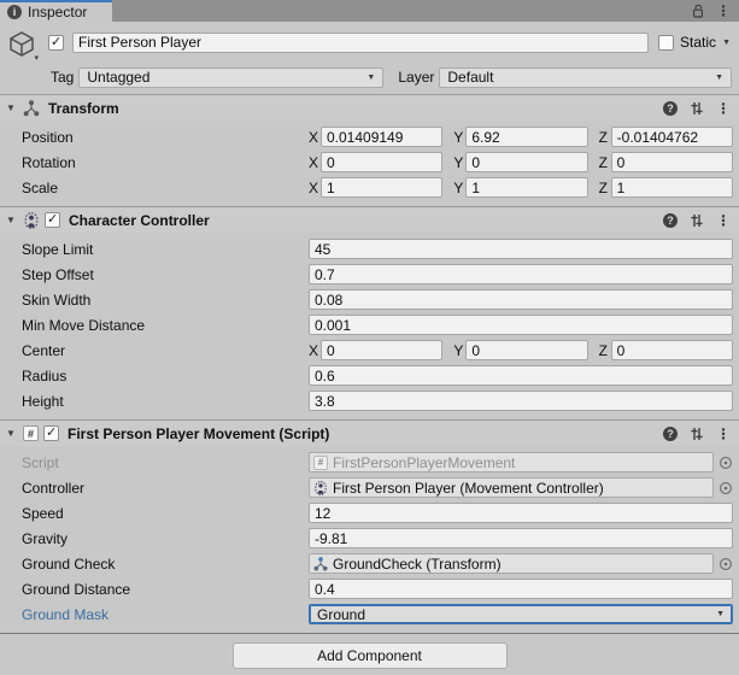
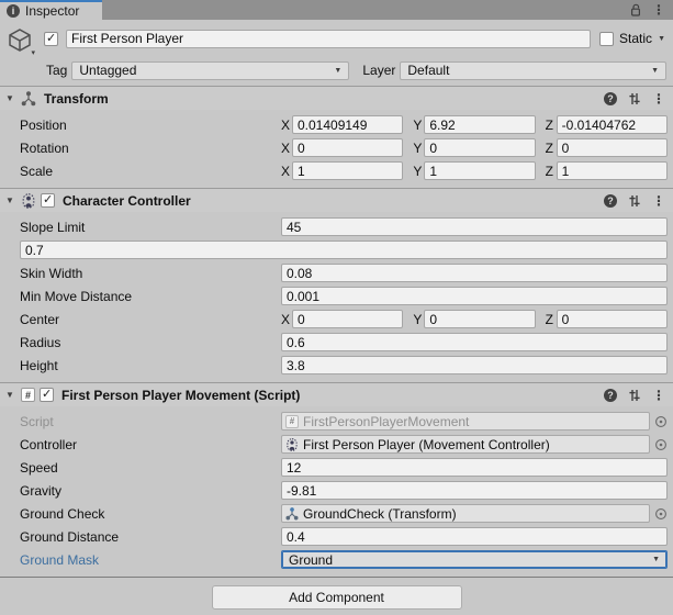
  Inspector
  First Person Player
  Static
  Tag
  Untagged
  Layer
  Default
  Transform
  Position
  X
  0.01409149
  Y
  6.92
  Z
  -0.01404762
  Rotation
  X
  0
  Y
  0
  Z
  0
  Scale
  X
  1
  Y
  1
  Z
  1
  Character Controller
  Slope Limit
  45
- Step Offset
  0.7
  Skin Width
  0.08
  Min Move Distance
  0.001
  Center
  X
  0
  Y
  0
  Z
  0
  Radius
  0.6
  Height
  3.8
  First Person Player Movement (Script)
  Script
  FirstPersonPlayerMovement
  Controller
  First Person Player (Movement Controller)
  Speed
  12
  Gravity
  -9.81
  Ground Check
  GroundCheck (Transform)
  Ground Distance
  0.4
  Ground Mask
  Ground
  Add Component
